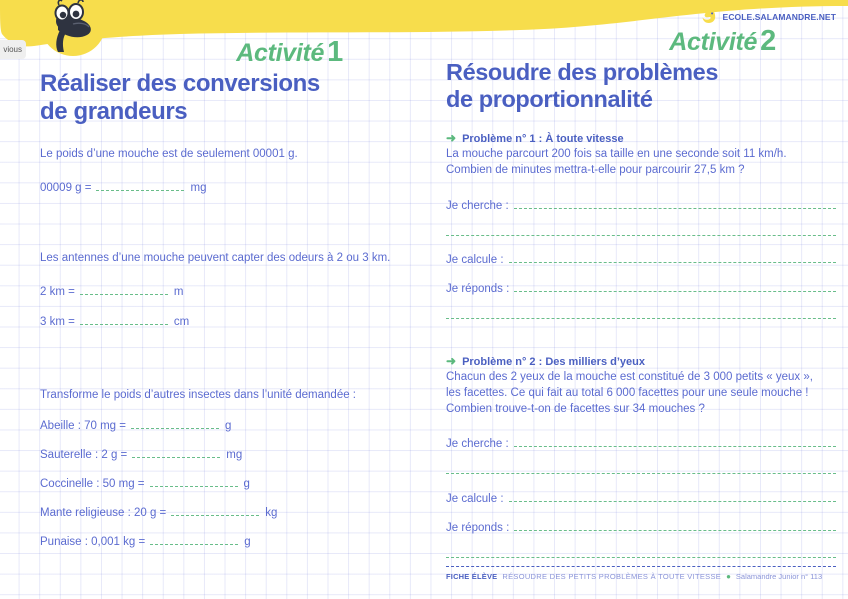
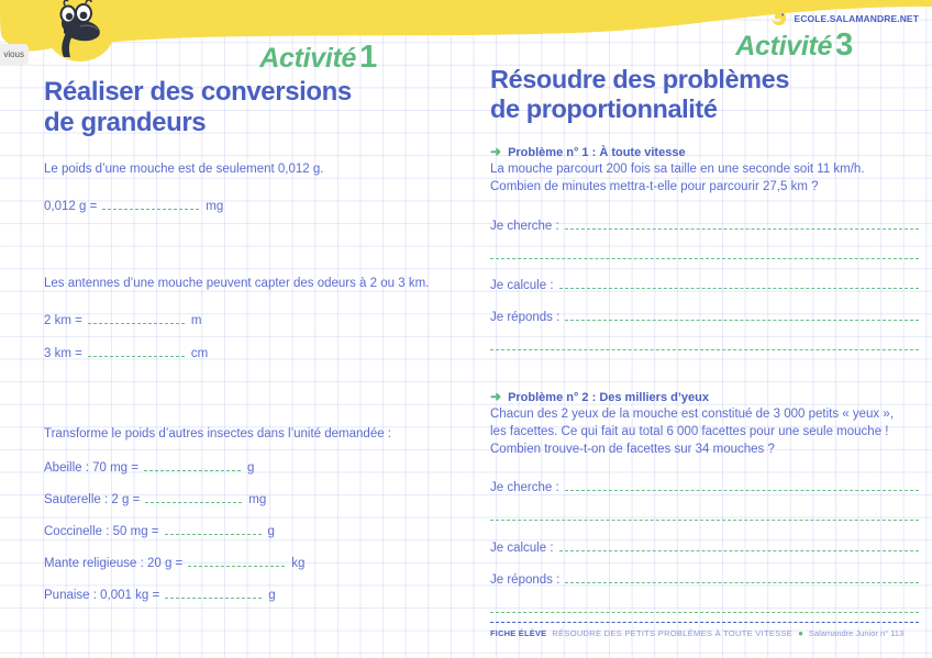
  vious
  ECOLE.SALAMANDRE.NET
  Activité1
  Réaliser des conversions
  de grandeurs
- Le poids d’une mouche est de seulement 00001 g.
+ Le poids d’une mouche est de seulement 0,012 g.
- 00009 g =
+ 0,012 g =
  mg
  Les antennes d’une mouche peuvent capter des odeurs à 2 ou 3 km.
  2 km =
  m
  3 km =
  cm
  Transforme le poids d’autres insectes dans l’unité demandée :
  Abeille : 70 mg =
  g
  Sauterelle : 2 g =
  mg
  Coccinelle : 50 mg =
  g
  Mante religieuse : 20 g =
  kg
  Punaise : 0,001 kg =
  g
- Activité2
+ Activité3
  Résoudre des problèmes
  de proportionnalité
  ➜
  Problème n° 1 : À toute vitesse
  La mouche parcourt 200 fois sa taille en une seconde soit 11 km/h.
  Combien de minutes mettra-t-elle pour parcourir 27,5 km ?
  Je cherche :
  Je calcule :
  Je réponds :
  ➜
  Problème n° 2 : Des milliers d’yeux
  Chacun des 2 yeux de la mouche est constitué de 3 000 petits « yeux »,
  les facettes. Ce qui fait au total 6 000 facettes pour une seule mouche !
  Combien trouve-t-on de facettes sur 34 mouches ?
  Je cherche :
  Je calcule :
  Je réponds :
  FICHE ÉLÈVE
  RÉSOUDRE DES PETITS PROBLÈMES À TOUTE VITESSE
  ●
  Salamandre Junior n° 113
